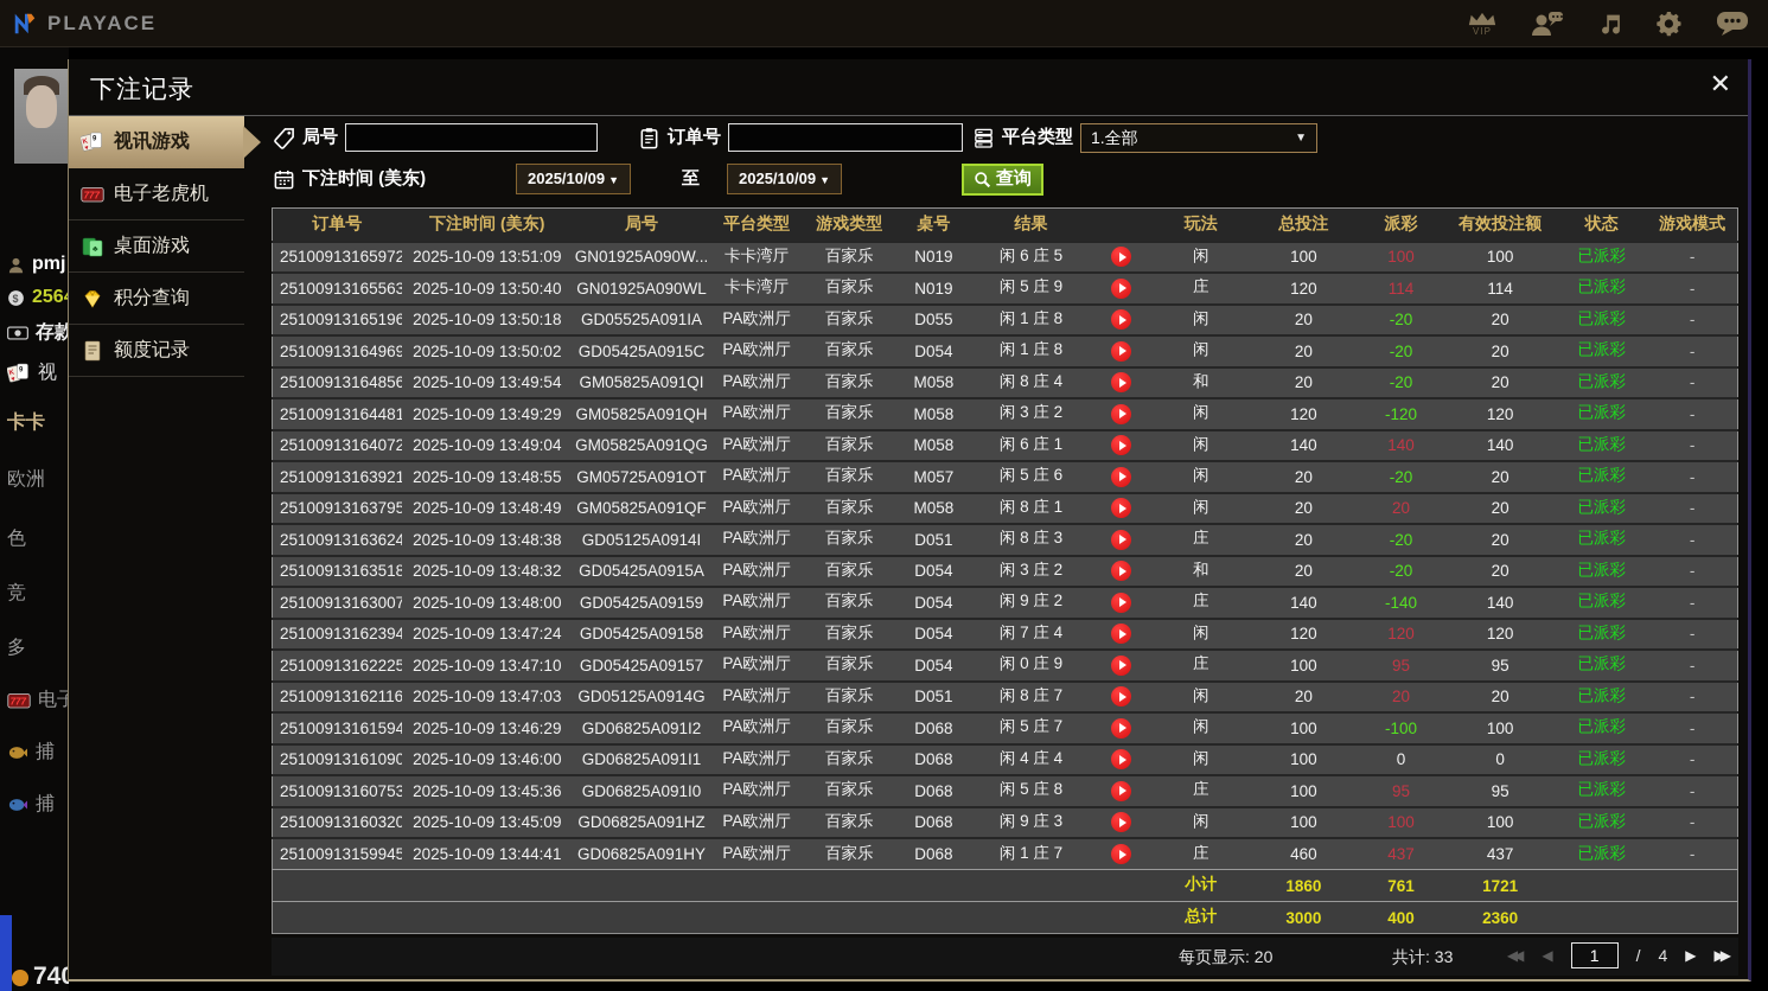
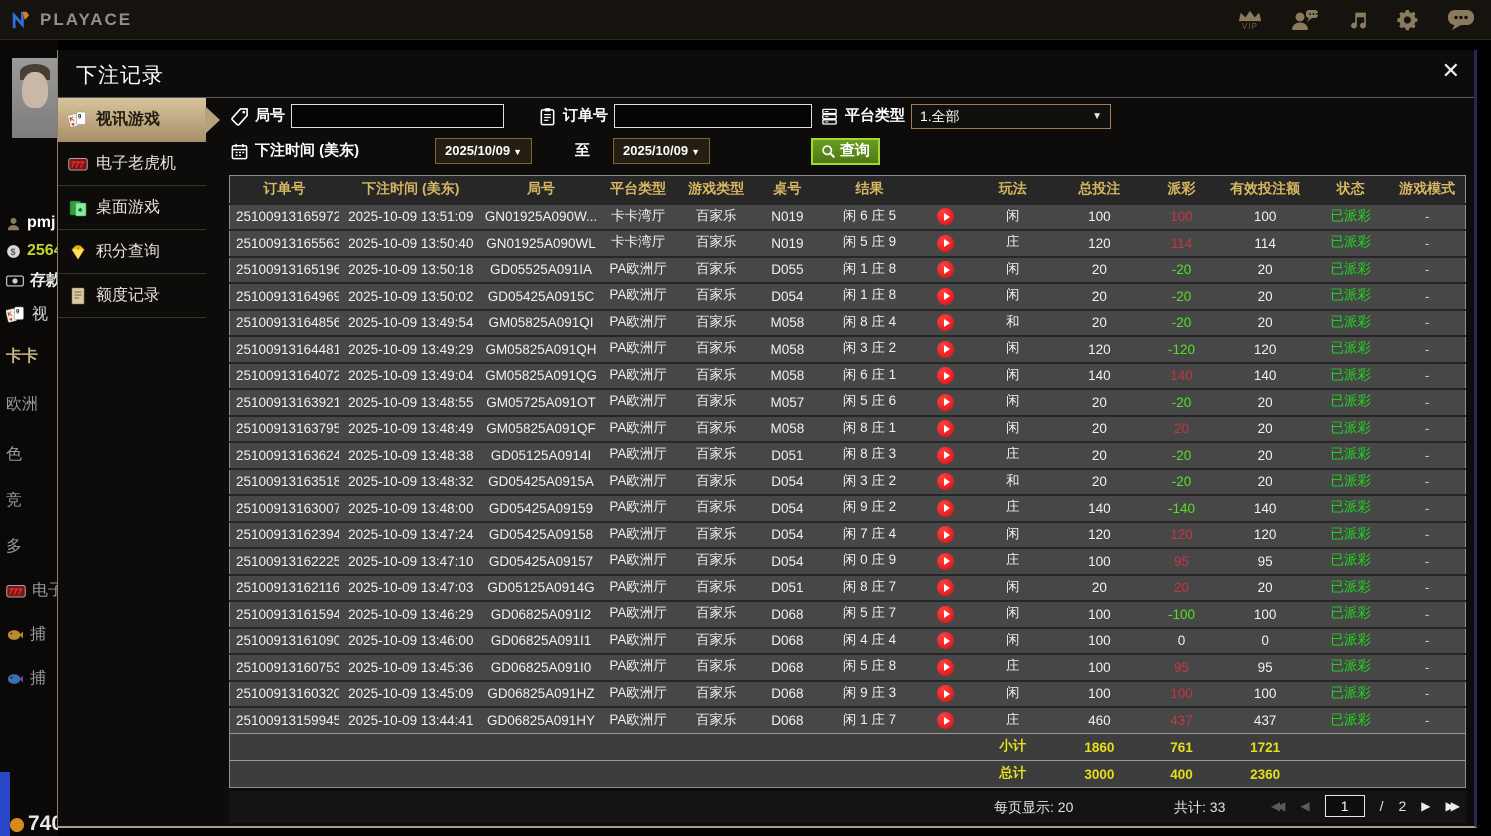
  PLAYACE
  VIP
  pmj
  $
  256
  存款
  视
  卡卡
  欧洲
  色
  竞
  多
  777
  电子
  捕
  捕
  下注记录
  ✕
  视讯游戏
  777
  电子老虎机
  桌面游戏
  积分查询
  额度记录
  局号
  订单号
  平台类型
  1.全部
  下注时间 (美东)
  2025/10/09 ▼
  至
  2025/10/09 ▼
  查询
  订单号	下注时间 (美东)	局号	平台类型	游戏类型	桌号	结果		玩法	总投注	派彩	有效投注额	状态	游戏模式
  25100913165972	2025-10-09 13:51:09	GN01925A090W...	卡卡湾厅	百家乐	N019	闲 6 庄 5		闲	100	100	100	已派彩	-
  25100913165563	2025-10-09 13:50:40	GN01925A090WL	卡卡湾厅	百家乐	N019	闲 5 庄 9		庄	120	114	114	已派彩	-
  25100913165196	2025-10-09 13:50:18	GD05525A091IA	PA欧洲厅	百家乐	D055	闲 1 庄 8		闲	20	-20	20	已派彩	-
  25100913164969	2025-10-09 13:50:02	GD05425A0915C	PA欧洲厅	百家乐	D054	闲 1 庄 8		闲	20	-20	20	已派彩	-
  25100913164856	2025-10-09 13:49:54	GM05825A091QI	PA欧洲厅	百家乐	M058	闲 8 庄 4		和	20	-20	20	已派彩	-
  25100913164481	2025-10-09 13:49:29	GM05825A091QH	PA欧洲厅	百家乐	M058	闲 3 庄 2		闲	120	-120	120	已派彩	-
  25100913164072	2025-10-09 13:49:04	GM05825A091QG	PA欧洲厅	百家乐	M058	闲 6 庄 1		闲	140	140	140	已派彩	-
  25100913163921	2025-10-09 13:48:55	GM05725A091OT	PA欧洲厅	百家乐	M057	闲 5 庄 6		闲	20	-20	20	已派彩	-
  25100913163795	2025-10-09 13:48:49	GM05825A091QF	PA欧洲厅	百家乐	M058	闲 8 庄 1		闲	20	20	20	已派彩	-
  25100913163624	2025-10-09 13:48:38	GD05125A0914I	PA欧洲厅	百家乐	D051	闲 8 庄 3		庄	20	-20	20	已派彩	-
  25100913163518	2025-10-09 13:48:32	GD05425A0915A	PA欧洲厅	百家乐	D054	闲 3 庄 2		和	20	-20	20	已派彩	-
  25100913163007	2025-10-09 13:48:00	GD05425A09159	PA欧洲厅	百家乐	D054	闲 9 庄 2		庄	140	-140	140	已派彩	-
  25100913162394	2025-10-09 13:47:24	GD05425A09158	PA欧洲厅	百家乐	D054	闲 7 庄 4		闲	120	120	120	已派彩	-
  25100913162225	2025-10-09 13:47:10	GD05425A09157	PA欧洲厅	百家乐	D054	闲 0 庄 9		庄	100	95	95	已派彩	-
  25100913162116	2025-10-09 13:47:03	GD05125A0914G	PA欧洲厅	百家乐	D051	闲 8 庄 7		闲	20	20	20	已派彩	-
  25100913161594	2025-10-09 13:46:29	GD06825A091I2	PA欧洲厅	百家乐	D068	闲 5 庄 7		闲	100	-100	100	已派彩	-
  25100913161090	2025-10-09 13:46:00	GD06825A091I1	PA欧洲厅	百家乐	D068	闲 4 庄 4		闲	100	0	0	已派彩	-
  25100913160753	2025-10-09 13:45:36	GD06825A091I0	PA欧洲厅	百家乐	D068	闲 5 庄 8		庄	100	95	95	已派彩	-
  25100913160320	2025-10-09 13:45:09	GD06825A091HZ	PA欧洲厅	百家乐	D068	闲 9 庄 3		闲	100	100	100	已派彩	-
  25100913159945	2025-10-09 13:44:41	GD06825A091HY	PA欧洲厅	百家乐	D068	闲 1 庄 7		庄	460	437	437	已派彩	-
  	小计	1860	761	1721
  	总计	3000	400	2360
  每页显示: 20
  共计: 33
  ◀◀
  ◀
  1
  /
- 4
+ 2
  ▶
  ▶▶
